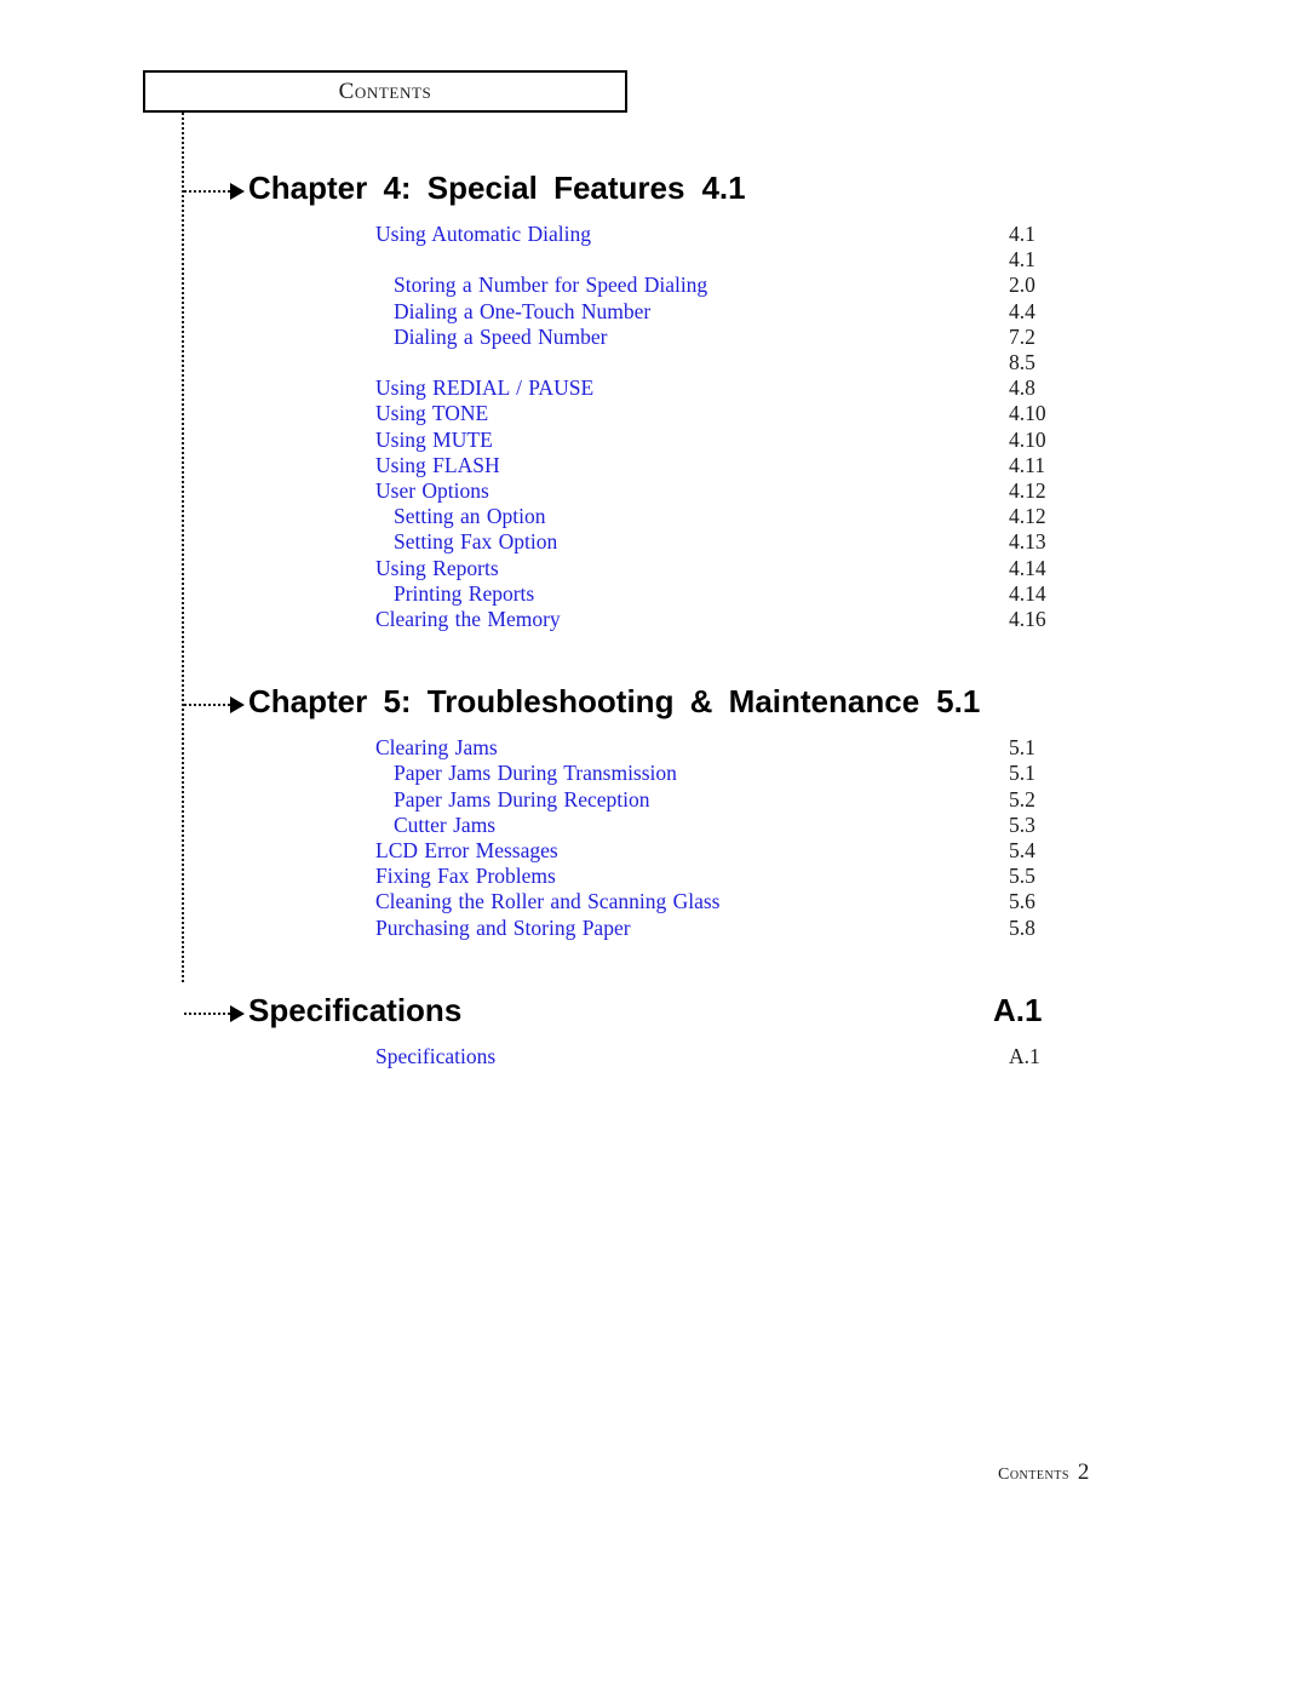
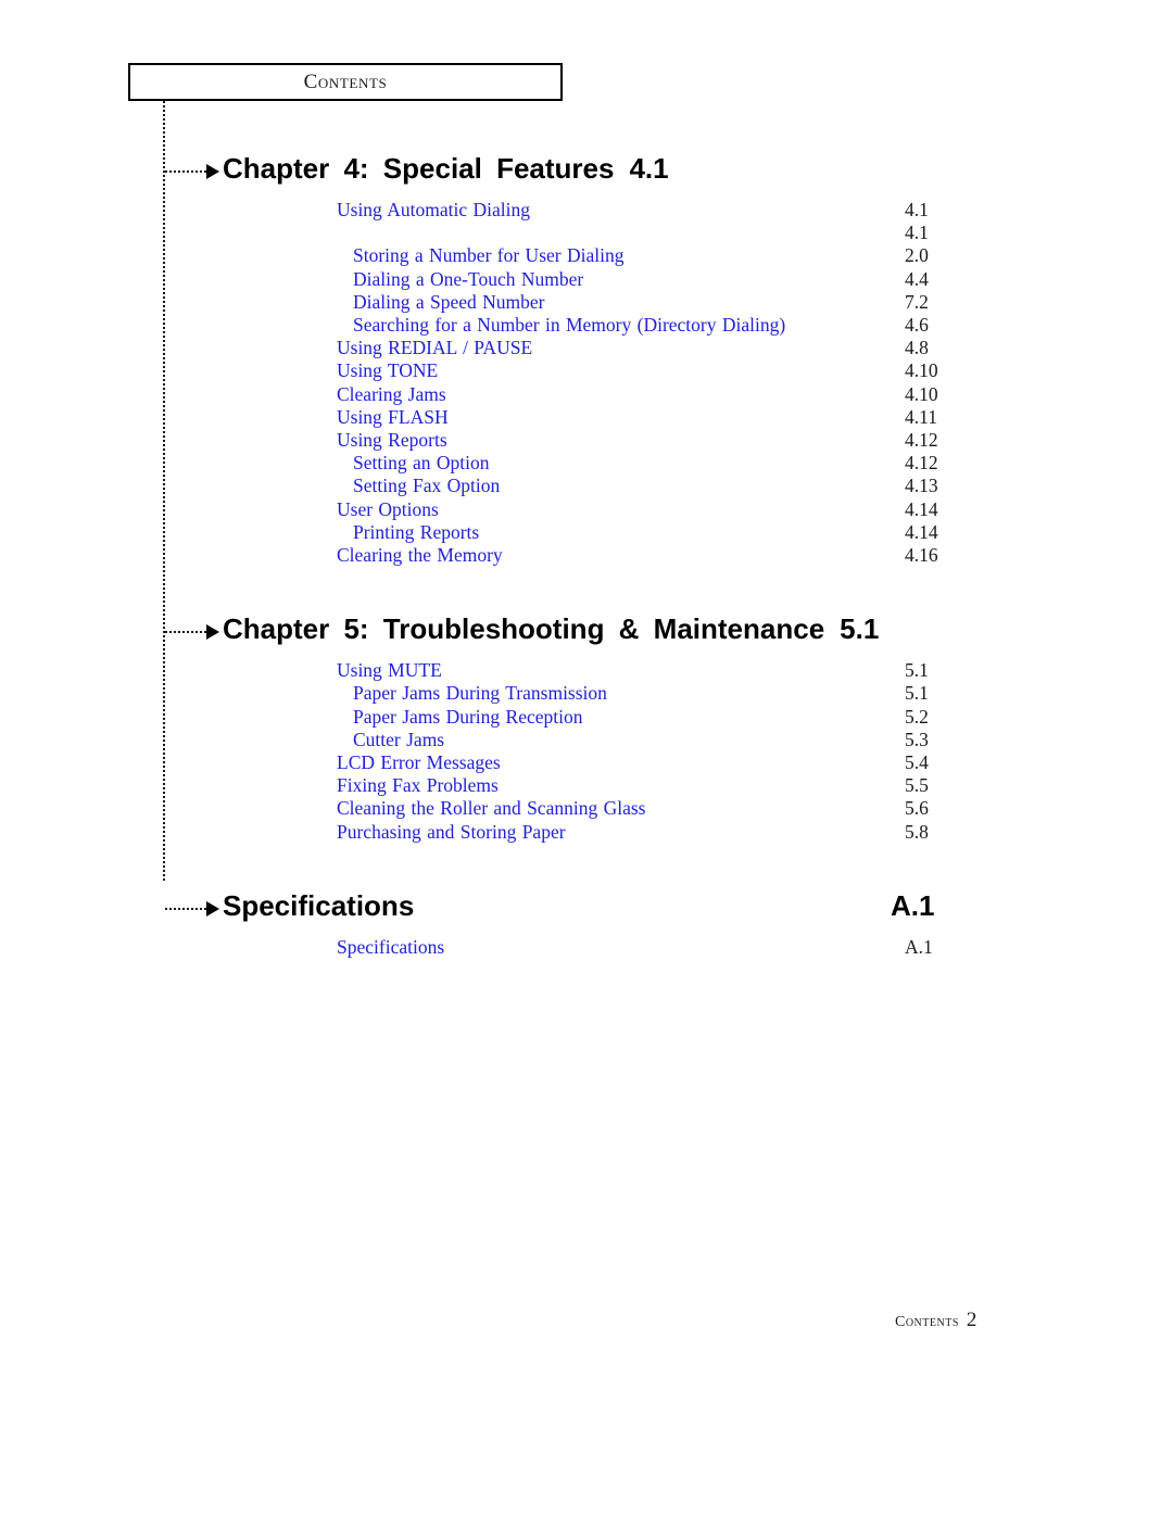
  Contents
  Chapter 4: Special Features 4.1
  Using Automatic Dialing
  4.1
  4.1
- Storing a Number for Speed Dialing
+ Storing a Number for User Dialing
  2.0
  Dialing a One-Touch Number
  4.4
  Dialing a Speed Number
  7.2
+ Searching for a Number in Memory (Directory Dialing)
- 8.5
+ 4.6
  Using REDIAL / PAUSE
  4.8
  Using TONE
  4.10
- Using MUTE
+ Clearing Jams
  4.10
  Using FLASH
  4.11
- User Options
+ Using Reports
  4.12
  Setting an Option
  4.12
  Setting Fax Option
  4.13
- Using Reports
+ User Options
  4.14
  Printing Reports
  4.14
  Clearing the Memory
  4.16
  Chapter 5: Troubleshooting & Maintenance 5.1
- Clearing Jams
+ Using MUTE
  5.1
  Paper Jams During Transmission
  5.1
  Paper Jams During Reception
  5.2
  Cutter Jams
  5.3
  LCD Error Messages
  5.4
  Fixing Fax Problems
  5.5
  Cleaning the Roller and Scanning Glass
  5.6
  Purchasing and Storing Paper
  5.8
  Specifications
  A.1
  Specifications
  A.1
  Contents
  2
